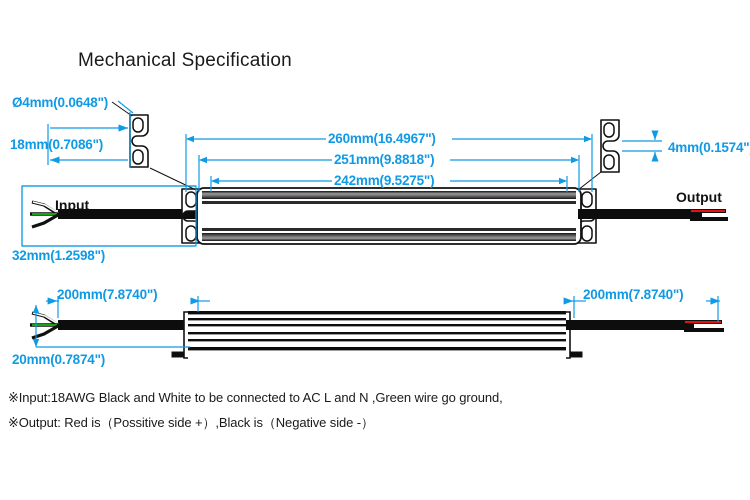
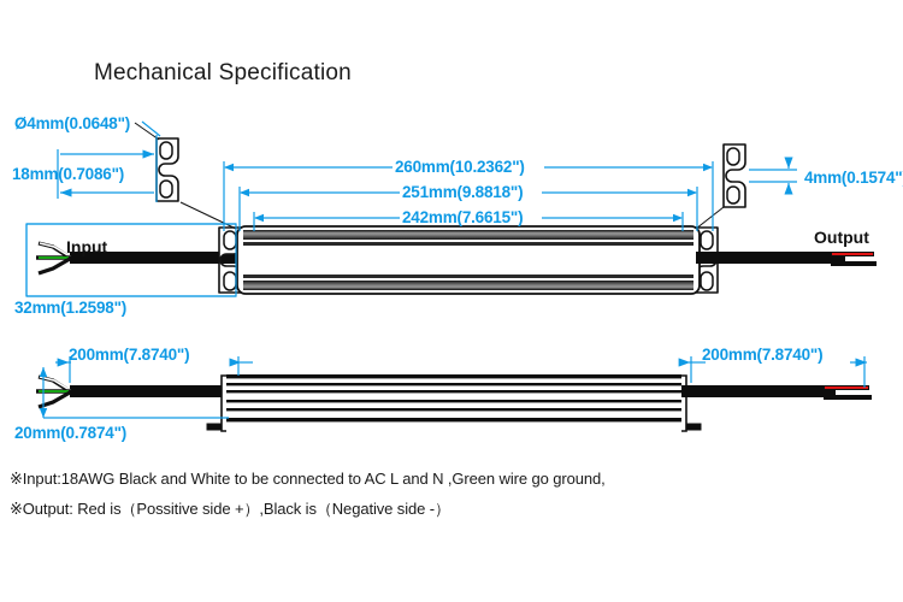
  Mechanical Specification
  Ø4mm(0.0648")
  18mm(0.7086")
  32mm(1.2598")
- 260mm(16.4967")
+ 260mm(10.2362")
  251mm(9.8818")
- 242mm(9.5275")
+ 242mm(7.6615")
  4mm(0.1574"
  200mm(7.8740")
  20mm(0.7874")
  200mm(7.8740")
  Input
  Output
  ※Input:18AWG Black and White to be connected to AC L and N ,Green wire go ground,
  ※Output: Red is（Possitive side +）,Black is（Negative side -）
